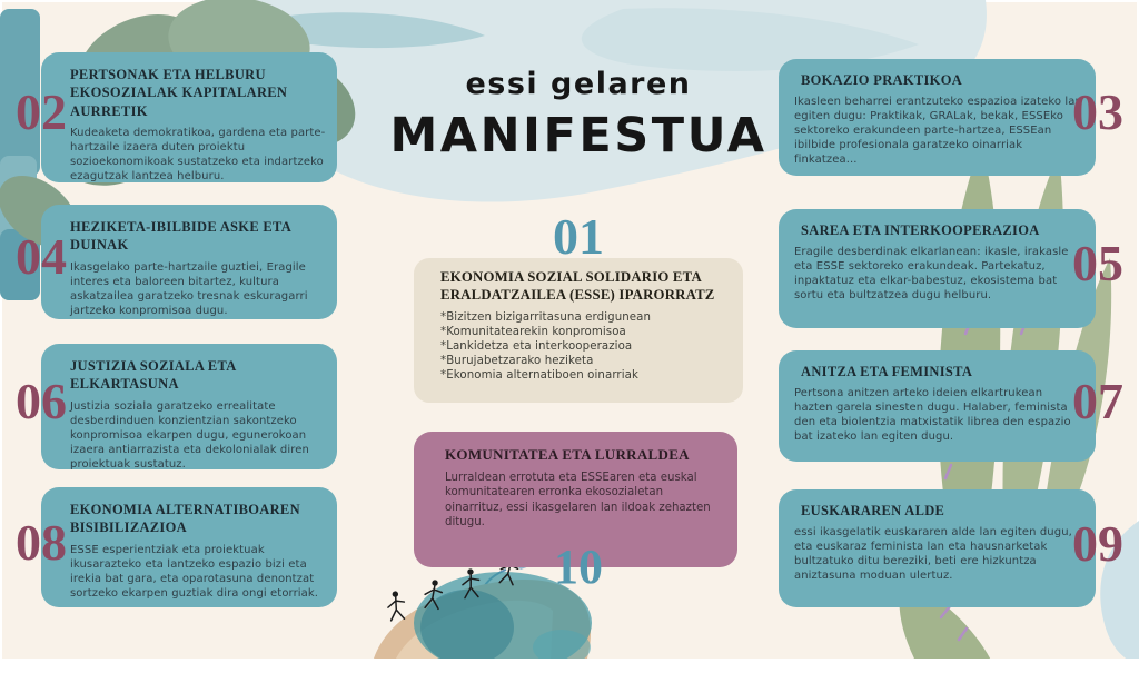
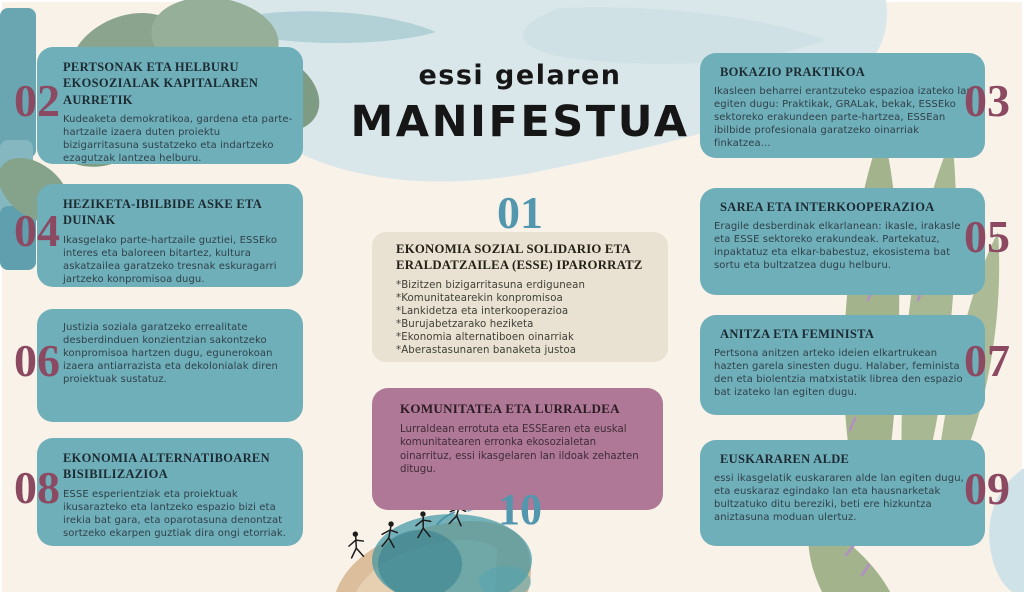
  essi gelaren
  MANIFESTUA
  PERTSONAK ETA HELBURU EKOSOZIALAK KAPITALAREN AURRETIK
- Kudeaketa demokratikoa, gardena eta parte-hartzaile izaera duten proiektu sozioekonomikoak sustatzeko eta indartzeko ezagutzak lantzea helburu.
+ Kudeaketa demokratikoa, gardena eta parte-hartzaile izaera duten proiektu bizigarritasuna sustatzeko eta indartzeko ezagutzak lantzea helburu.
  02
  HEZIKETA-IBILBIDE ASKE ETA DUINAK
- Ikasgelako parte-hartzaile guztiei, Eragile interes eta baloreen bitartez, kultura askatzailea garatzeko tresnak eskuragarri jartzeko konpromisoa dugu.
+ Ikasgelako parte-hartzaile guztiei, ESSEko interes eta baloreen bitartez, kultura askatzailea garatzeko tresnak eskuragarri jartzeko konpromisoa dugu.
  04
- JUSTIZIA SOZIALA ETA ELKARTASUNA
- Justizia soziala garatzeko errealitate desberdinduen konzientzian sakontzeko konpromisoa ekarpen dugu, egunerokoan izaera antiarrazista eta dekolonialak diren proiektuak sustatuz.
+ Justizia soziala garatzeko errealitate desberdinduen konzientzian sakontzeko konpromisoa hartzen dugu, egunerokoan izaera antiarrazista eta dekolonialak diren proiektuak sustatuz.
  06
  EKONOMIA ALTERNATIBOAREN BISIBILIZAZIOA
  ESSE esperientziak eta proiektuak ikusarazteko eta lantzeko espazio bizi eta irekia bat gara, eta oparotasuna denontzat sortzeko ekarpen guztiak dira ongi etorriak.
  08
  BOKAZIO PRAKTIKOA
  Ikasleen beharrei erantzuteko espazioa izateko lan egiten dugu: Praktikak, GRALak, bekak, ESSEko sektoreko erakundeen parte-hartzea, ESSEan ibilbide profesionala garatzeko oinarriak finkatzea...
  03
  SAREA ETA INTERKOOPERAZIOA
  Eragile desberdinak elkarlanean: ikasle, irakasle eta ESSE sektoreko erakundeak. Partekatuz, inpaktatuz eta elkar-babestuz, ekosistema bat sortu eta bultzatzea dugu helburu.
  05
  ANITZA ETA FEMINISTA
  Pertsona anitzen arteko ideien elkartrukean hazten garela sinesten dugu. Halaber, feminista den eta biolentzia matxistatik librea den espazio bat izateko lan egiten dugu.
  07
  EUSKARAREN ALDE
- essi ikasgelatik euskararen alde lan egiten dugu, eta euskaraz feminista lan eta hausnarketak bultzatuko ditu bereziki, beti ere hizkuntza aniztasuna moduan ulertuz.
+ essi ikasgelatik euskararen alde lan egiten dugu, eta euskaraz egindako lan eta hausnarketak bultzatuko ditu bereziki, beti ere hizkuntza aniztasuna moduan ulertuz.
  09
  01
  EKONOMIA SOZIAL SOLIDARIO ETA ERALDATZAILEA (ESSE) IPARORRATZ
  *Bizitzen bizigarritasuna erdigunean
  *Komunitatearekin konpromisoa
  *Lankidetza eta interkooperazioa
  *Burujabetzarako heziketa
  *Ekonomia alternatiboen oinarriak
+ *Aberastasunaren banaketa justoa
  KOMUNITATEA ETA LURRALDEA
  Lurraldean errotuta eta ESSEaren eta euskal komunitatearen erronka ekosozialetan oinarrituz, essi ikasgelaren lan ildoak zehazten ditugu.
  10
